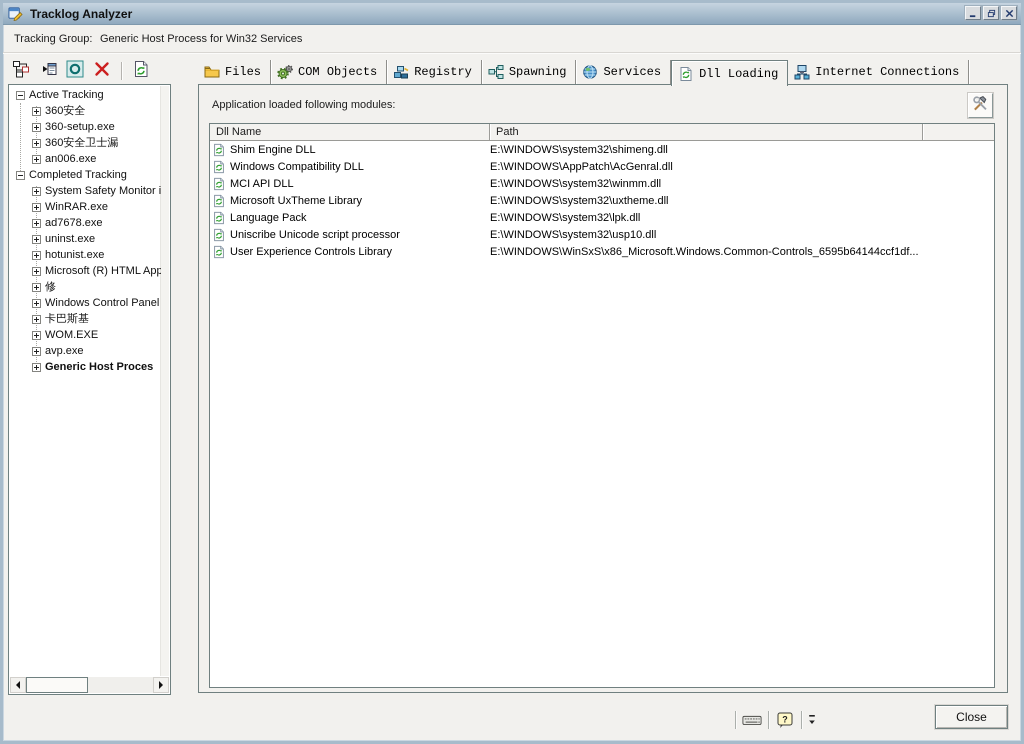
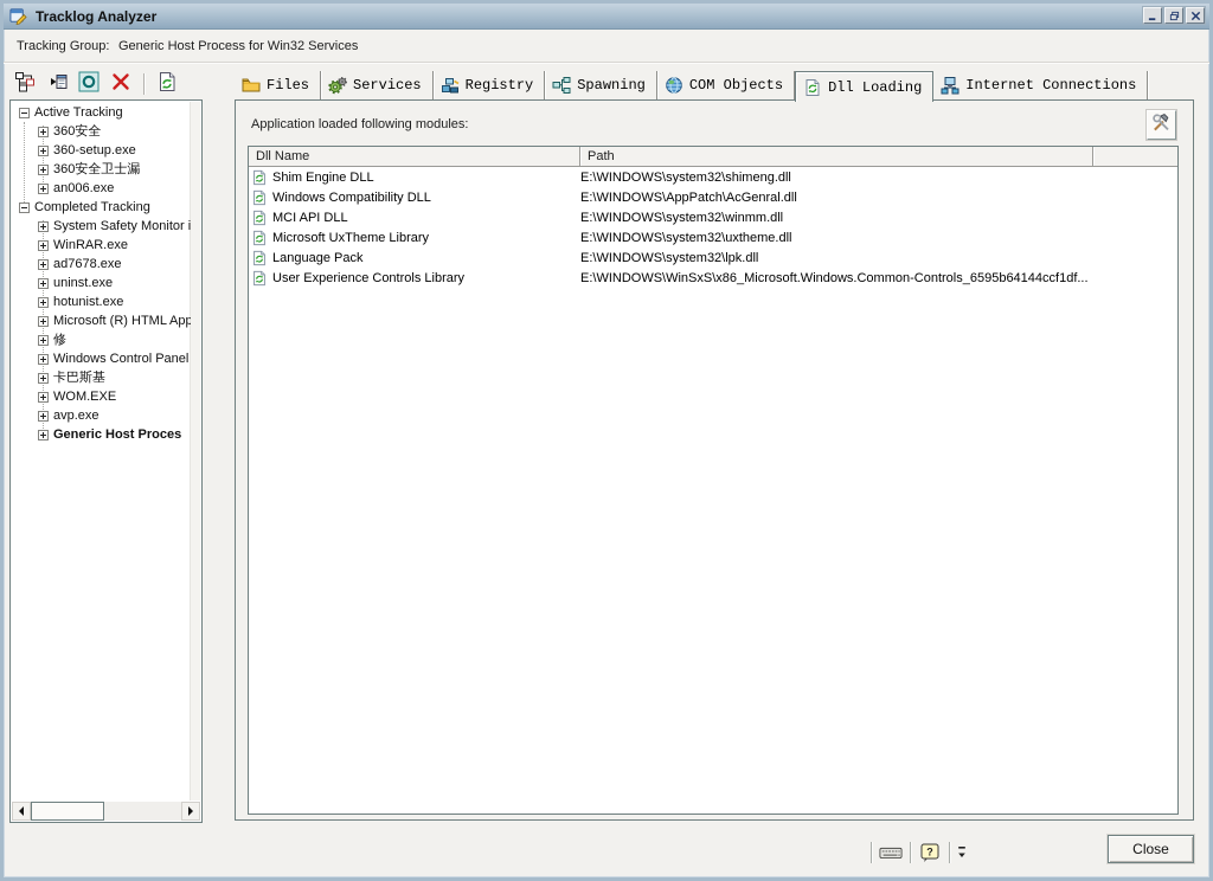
  Tracklog Analyzer
  Tracking Group:
  Generic Host Process for Win32 Services
  Files
- COM Objects
+ Services
  Registry
  Spawning
- Services
+ COM Objects
  Dll Loading
  Internet Connections
  Active Tracking
  360安全
  360-setup.exe
  360安全卫士漏
  an006.exe
  Completed Tracking
  System Safety Monitor i
  WinRAR.exe
  ad7678.exe
  uninst.exe
  hotunist.exe
  Microsoft (R) HTML App
  修
  Windows Control Panel
  卡巴斯基
  WOM.EXE
  avp.exe
  Generic Host Proces
  Application loaded following modules:
  Dll Name
  Path
  Shim Engine DLL
  E:\WINDOWS\system32\shimeng.dll
  Windows Compatibility DLL
  E:\WINDOWS\AppPatch\AcGenral.dll
  MCI API DLL
  E:\WINDOWS\system32\winmm.dll
  Microsoft UxTheme Library
  E:\WINDOWS\system32\uxtheme.dll
  Language Pack
  E:\WINDOWS\system32\lpk.dll
- Uniscribe Unicode script processor
- E:\WINDOWS\system32\usp10.dll
  User Experience Controls Library
  E:\WINDOWS\WinSxS\x86_Microsoft.Windows.Common-Controls_6595b64144ccf1df...
  ?
  Close
